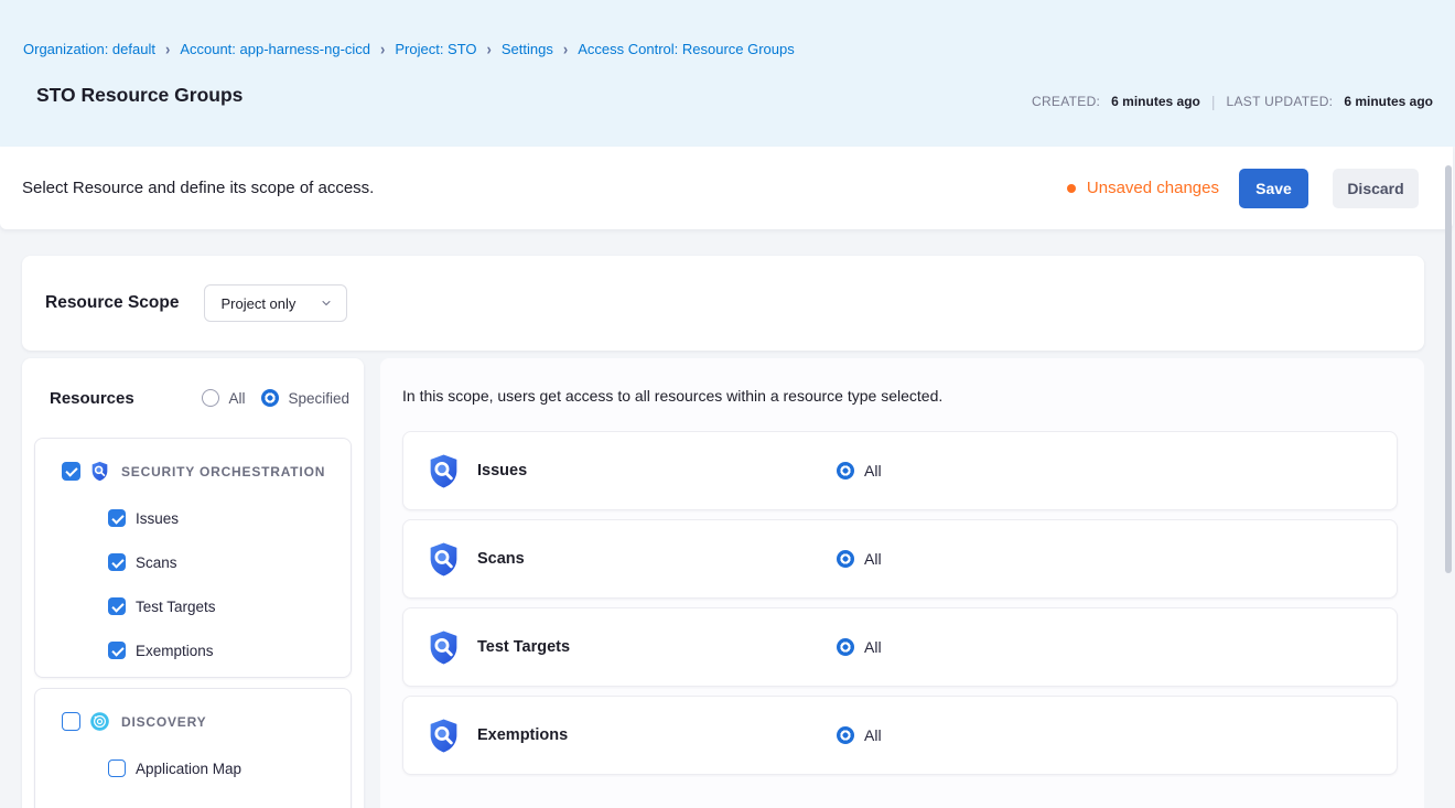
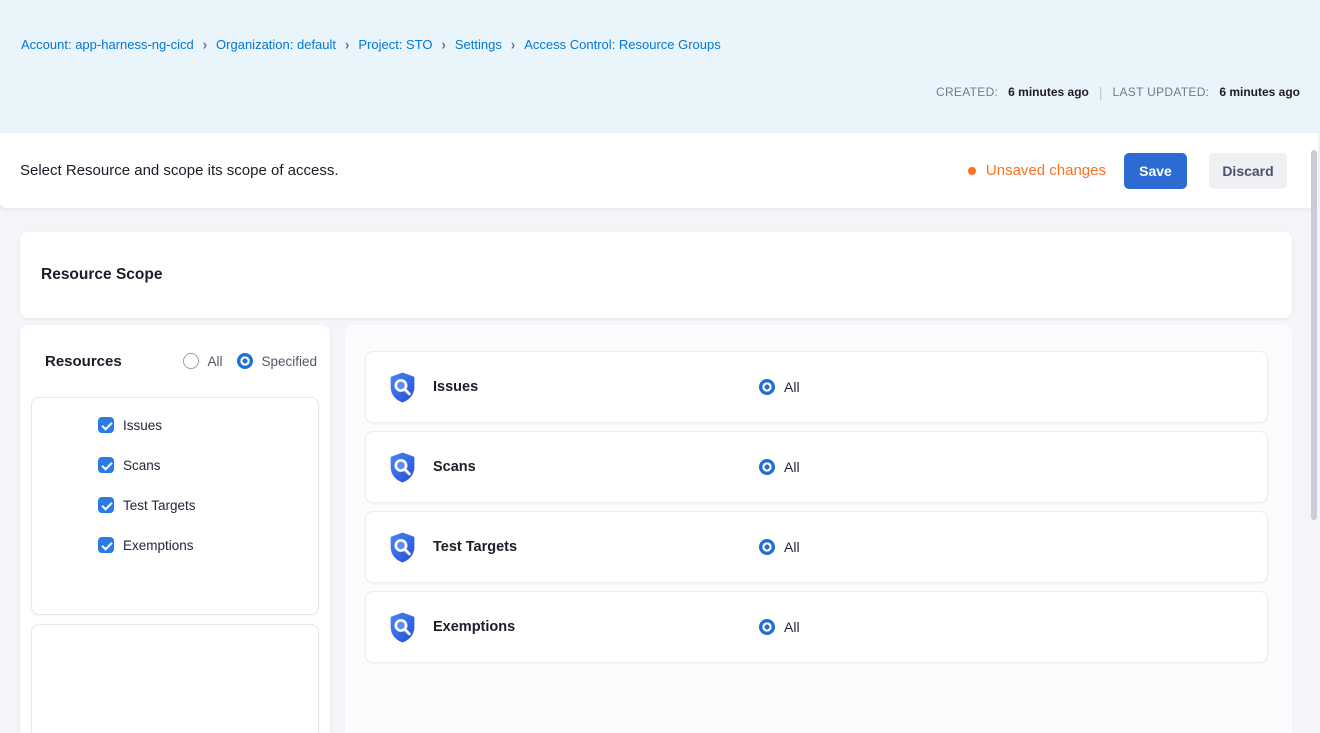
- Organization: default
+ Account: app-harness-ng-cicd
  ›
- Account: app-harness-ng-cicd
+ Organization: default
  ›
  Project: STO
  ›
  Settings
  ›
  Access Control: Resource Groups
- STO Resource Groups
  CREATED:
  6 minutes ago
  |
  LAST UPDATED:
  6 minutes ago
- Select Resource and define its scope of access.
+ Select Resource and scope its scope of access.
  Unsaved changes
  Save
  Discard
  Resource Scope
- Project only
  Resources
  All
  Specified
- SECURITY ORCHESTRATION
  Issues
  Scans
  Test Targets
  Exemptions
- DISCOVERY
- Application Map
- In this scope, users get access to all resources within a resource type selected.
  Issues
  All
  Scans
  All
  Test Targets
  All
  Exemptions
  All
